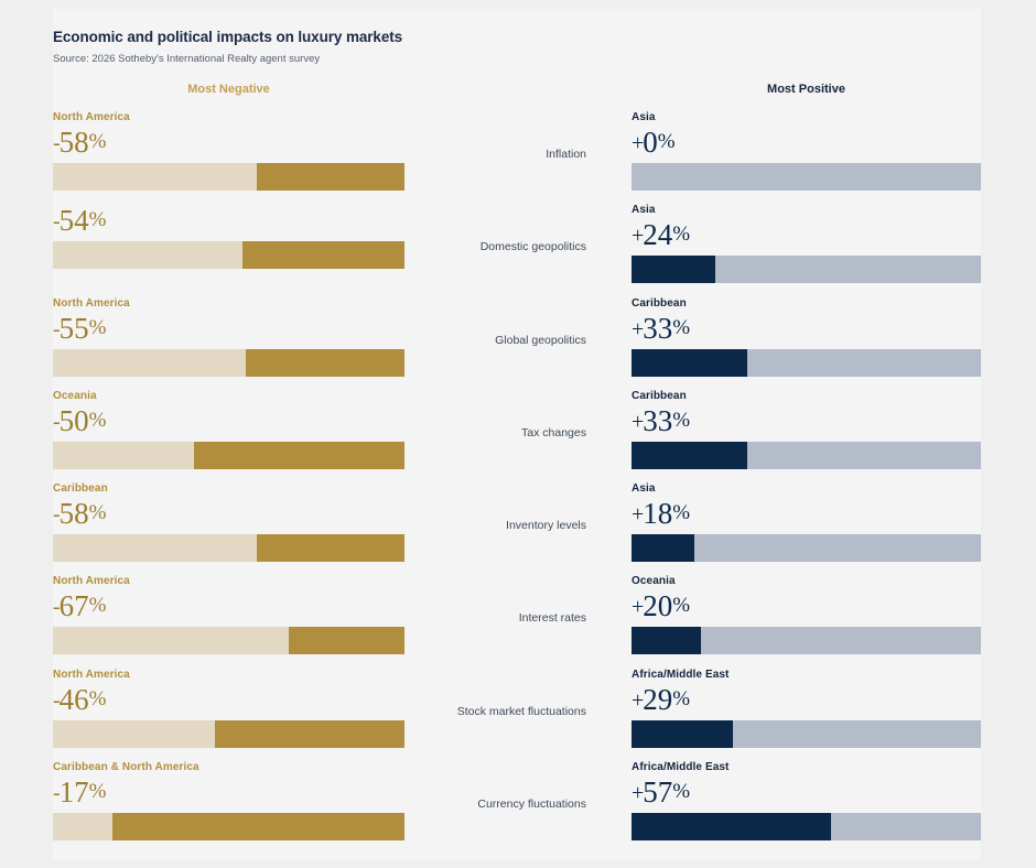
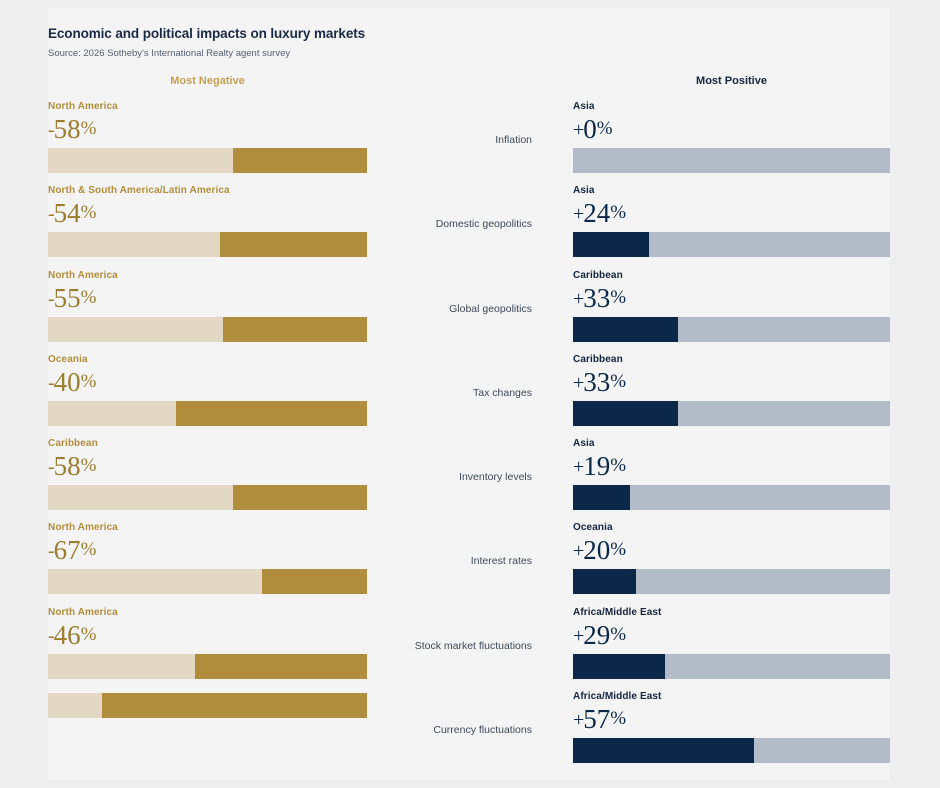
  Economic and political impacts on luxury markets
  Source: 2026 Sotheby's International Realty agent survey
  Most Negative
  Most Positive
  North America
  -58%
  Inflation
  Asia
  +0%
+ North & South America/Latin America
  -54%
  Domestic geopolitics
  Asia
  +24%
  North America
  -55%
  Global geopolitics
  Caribbean
  +33%
  Oceania
- -50%
+ -40%
  Tax changes
  Caribbean
  +33%
  Caribbean
  -58%
  Inventory levels
  Asia
- +18%
+ +19%
  North America
  -67%
  Interest rates
  Oceania
  +20%
  North America
  -46%
  Stock market fluctuations
  Africa/Middle East
  +29%
- Caribbean & North America
- -17%
  Currency fluctuations
  Africa/Middle East
  +57%
